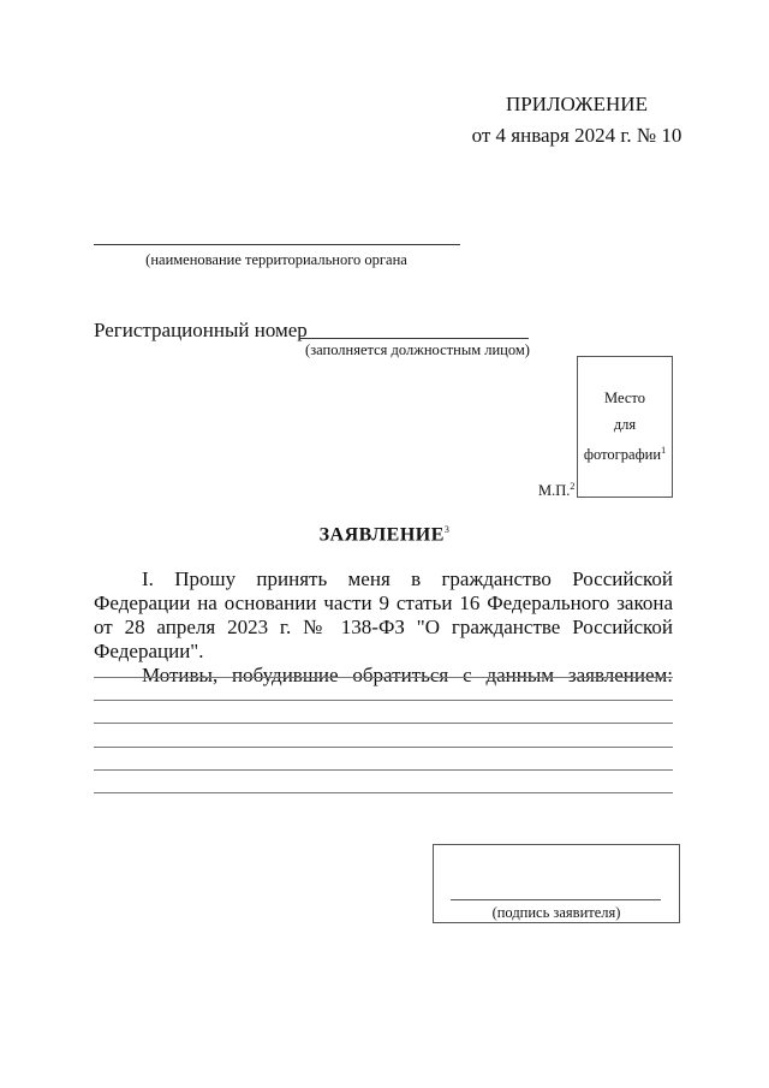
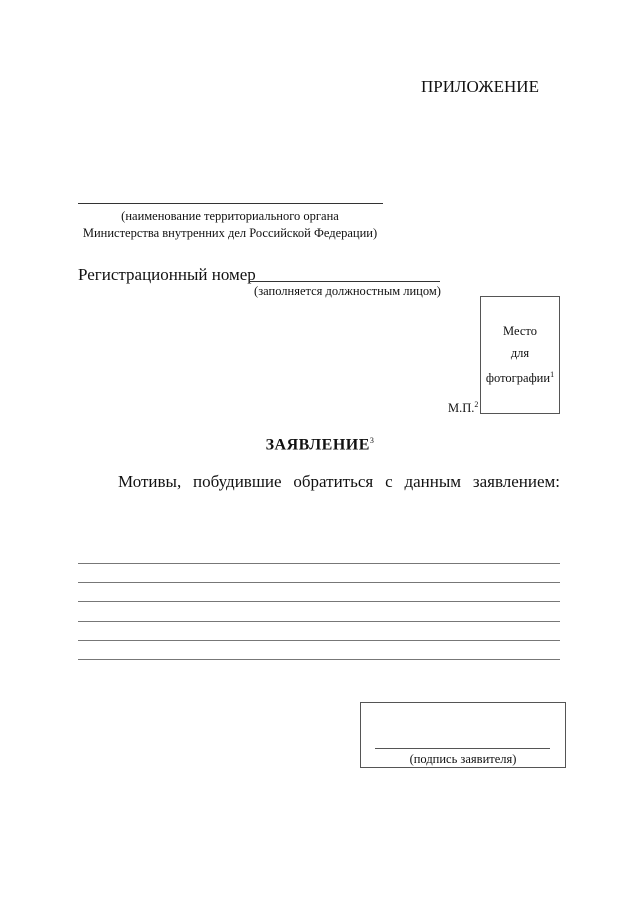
  ПРИЛОЖЕНИЕ
- от 4 января 2024 г. № 10
  (наименование территориального органа
+ Министерства внутренних дел Российской Федерации)
  Регистрационный номер
  (заполняется должностным лицом)
  Место
  для
  фотографии1
  М.П.2
  ЗАЯВЛЕНИЕ3
- I. Прошу принять меня в гражданство Российской Федерации на основании части 9 статьи 16 Федерального закона от 28 апреля 2023 г. № 138-ФЗ "О гражданстве Российской Федерации".
  Мотивы, побудившие обратиться с данным заявлением:
  (подпись заявителя)
